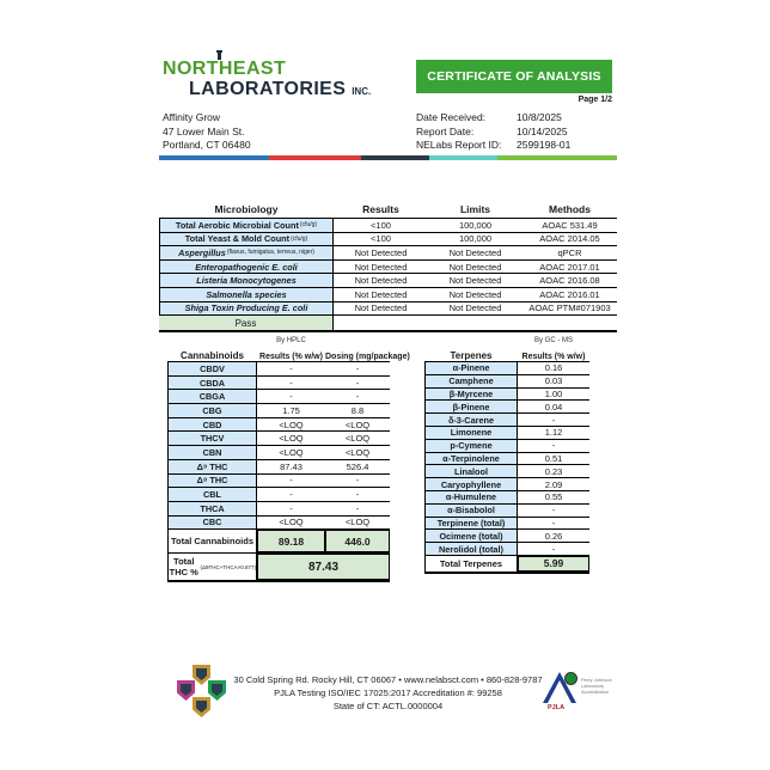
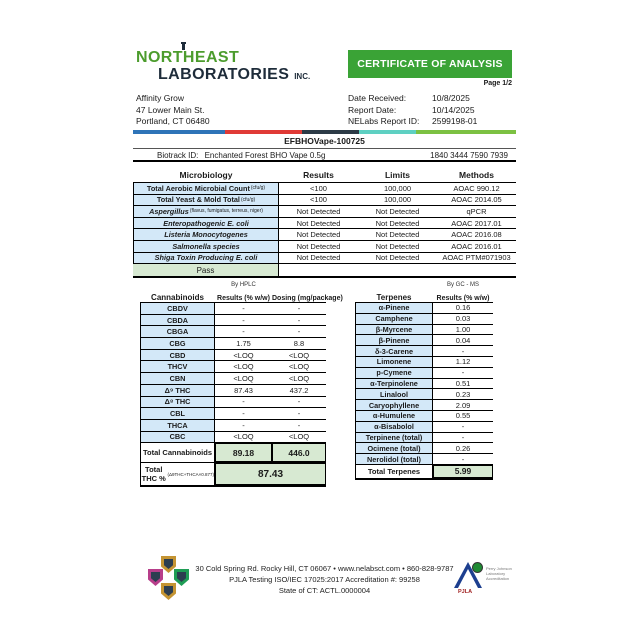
  NORTHEAST
  LABORATORIES INC.
  Affinity Grow
  47 Lower Main St.
  Portland, CT 06480
  CERTIFICATE OF ANALYSIS
  Date Received:
  10/8/2025
  Report Date:
  10/14/2025
  NELabs Report ID:
  2599198-01
+ EFBHOVape-100725
+ Biotrack ID: Enchanted Forest BHO Vape 0.5g
+ 1840 3444 7590 7939
  Microbiology
  Results
  Limits
  Methods
  Total Aerobic Microbial Count
  <100
  100,000
- AOAC 531.49
+ AOAC 990.12
- Total Yeast & Mold Count
+ Total Yeast & Mold Total
  <100
  100,000
  AOAC 2014.05
  Aspergillus
  Not Detected
  Not Detected
  qPCR
  Enteropathogenic E. coli
  Not Detected
  Not Detected
  AOAC 2017.01
  Listeria Monocytogenes
  Not Detected
  Not Detected
  AOAC 2016.08
  Salmonella species
  Not Detected
  Not Detected
  AOAC 2016.01
  Shiga Toxin Producing E. coli
  Not Detected
  Not Detected
  AOAC PTM#071903
  Pass
  Cannabinoids
  CBDV
  -
  -
  CBDA
  -
  -
  CBGA
  -
  -
  CBG
  1.75
  8.8
  CBD
  <LOQ
  <LOQ
  THCV
  <LOQ
  <LOQ
  CBN
  <LOQ
  <LOQ
  Δ⁹ THC
  87.43
- 526.4
+ 437.2
  Δ⁸ THC
  -
  -
  CBL
  -
  -
  THCA
  -
  -
  CBC
  <LOQ
  <LOQ
  Total Cannabinoids
  89.18
  446.0
  Total THC %
  87.43
  Terpenes
  α-Pinene
  0.16
  Camphene
  0.03
  β-Myrcene
  1.00
  β-Pinene
  0.04
  δ-3-Carene
  -
  Limonene
  1.12
  p-Cymene
  -
  α-Terpinolene
  0.51
  Linalool
  0.23
  Caryophyllene
  2.09
  α-Humulene
  0.55
  α-Bisabolol
  -
  Terpinene (total)
  -
  Ocimene (total)
  0.26
  Nerolidol (total)
  -
  Total Terpenes
  5.99
  30 Cold Spring Rd. Rocky Hill, CT 06067 • www.nelabsct.com • 860-828-9787
  PJLA Testing ISO/IEC 17025:2017 Accreditation #: 99258
  State of CT: ACTL.0000004
